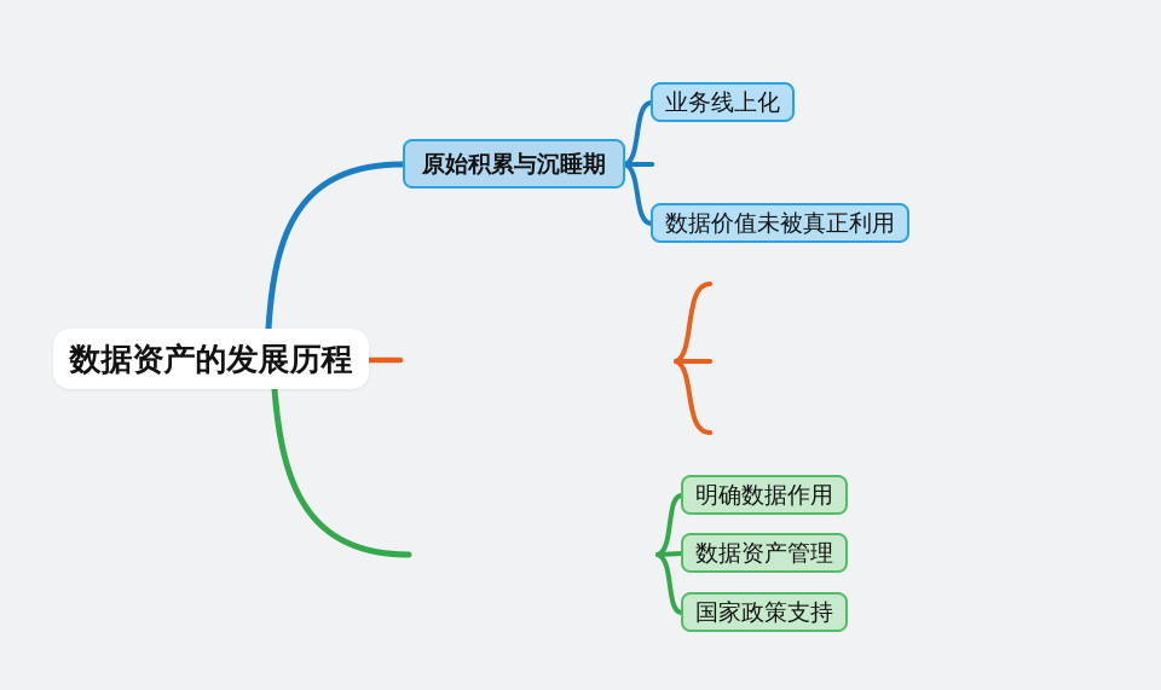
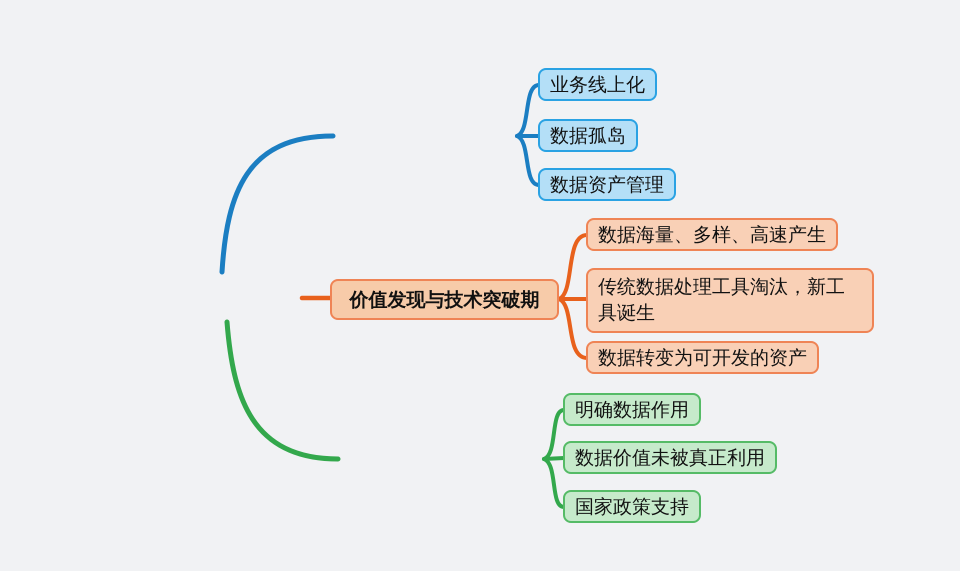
- 数据资产的发展历程
- 原始积累与沉睡期
  业务线上化
+ 数据孤岛
- 数据价值未被真正利用
+ 数据资产管理
+ 价值发现与技术突破期
+ 数据海量、多样、高速产生
+ 传统数据处理工具淘汰，新工具诞生
+ 数据转变为可开发的资产
  明确数据作用
- 数据资产管理
+ 数据价值未被真正利用
  国家政策支持
